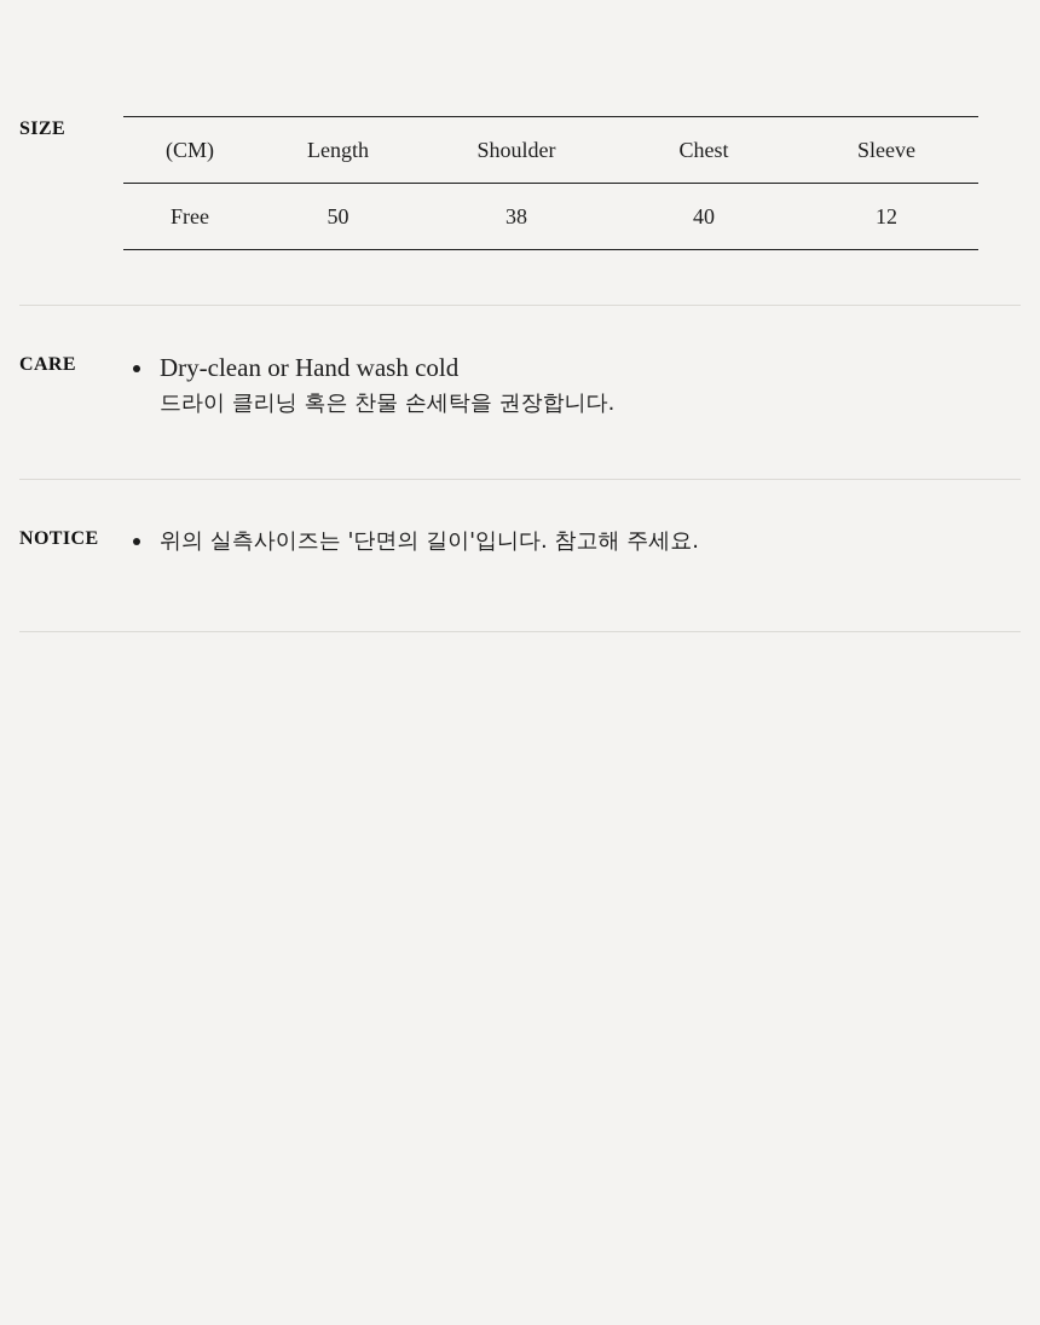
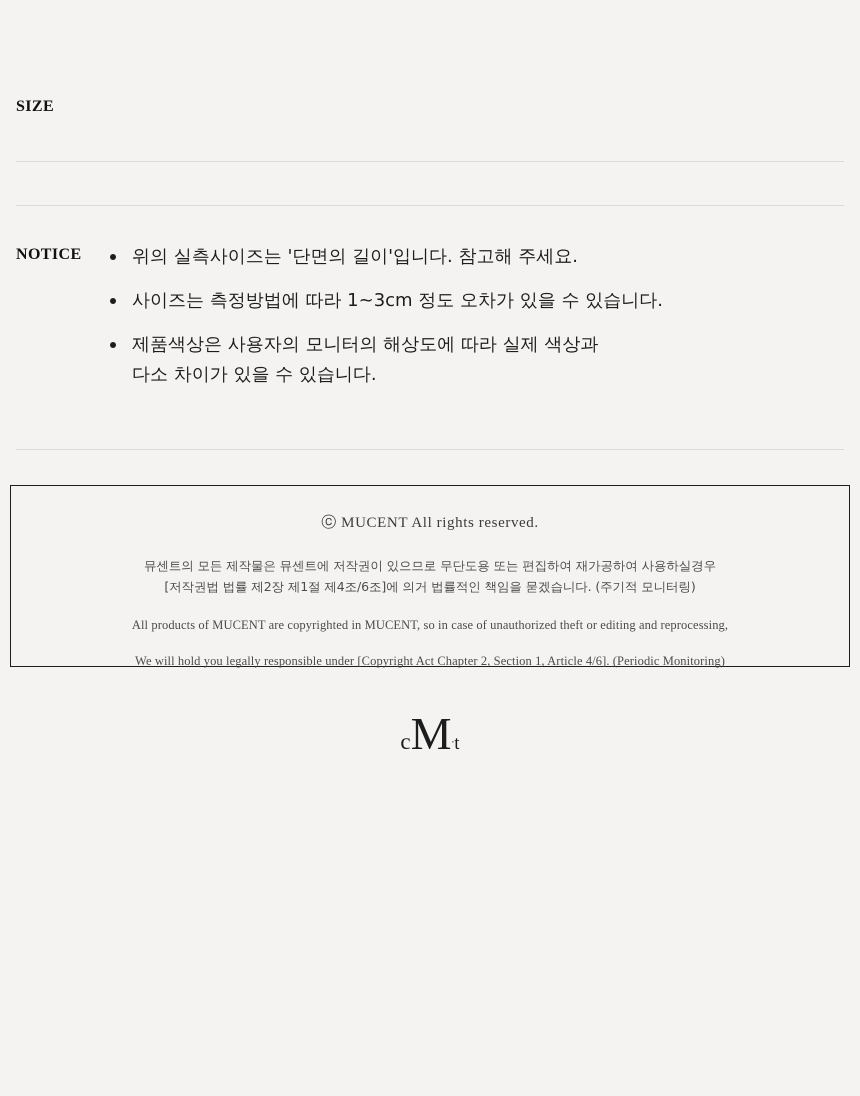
  SIZE
- (CM)	Length	Shoulder	Chest	Sleeve
- Free	50	38	40	12
- CARE
- Dry-clean or Hand wash cold
- 드라이 클리닝 혹은 찬물 손세탁을 권장합니다.
  NOTICE
  위의 실측사이즈는 '단면의 길이'입니다. 참고해 주세요.
+ 사이즈는 측정방법에 따라 1~3cm 정도 오차가 있을 수 있습니다.
+ 제품색상은 사용자의 모니터의 해상도에 따라 실제 색상과
+ 다소 차이가 있을 수 있습니다.
+ ⓒ MUCENT All rights reserved.
+ 뮤센트의 모든 제작물은 뮤센트에 저작권이 있으므로 무단도용 또는 편집하여 재가공하여 사용하실경우
+ [저작권법 법률 제2장 제1절 제4조/6조]에 의거 법률적인 책임을 묻겠습니다. (주기적 모니터링)
+ All products of MUCENT are copyrighted in MUCENT, so in case of unauthorized theft or editing and reprocessing,
+ We will hold you legally responsible under [Copyright Act Chapter 2, Section 1, Article 4/6]. (Periodic Monitoring)
+ cM.t
